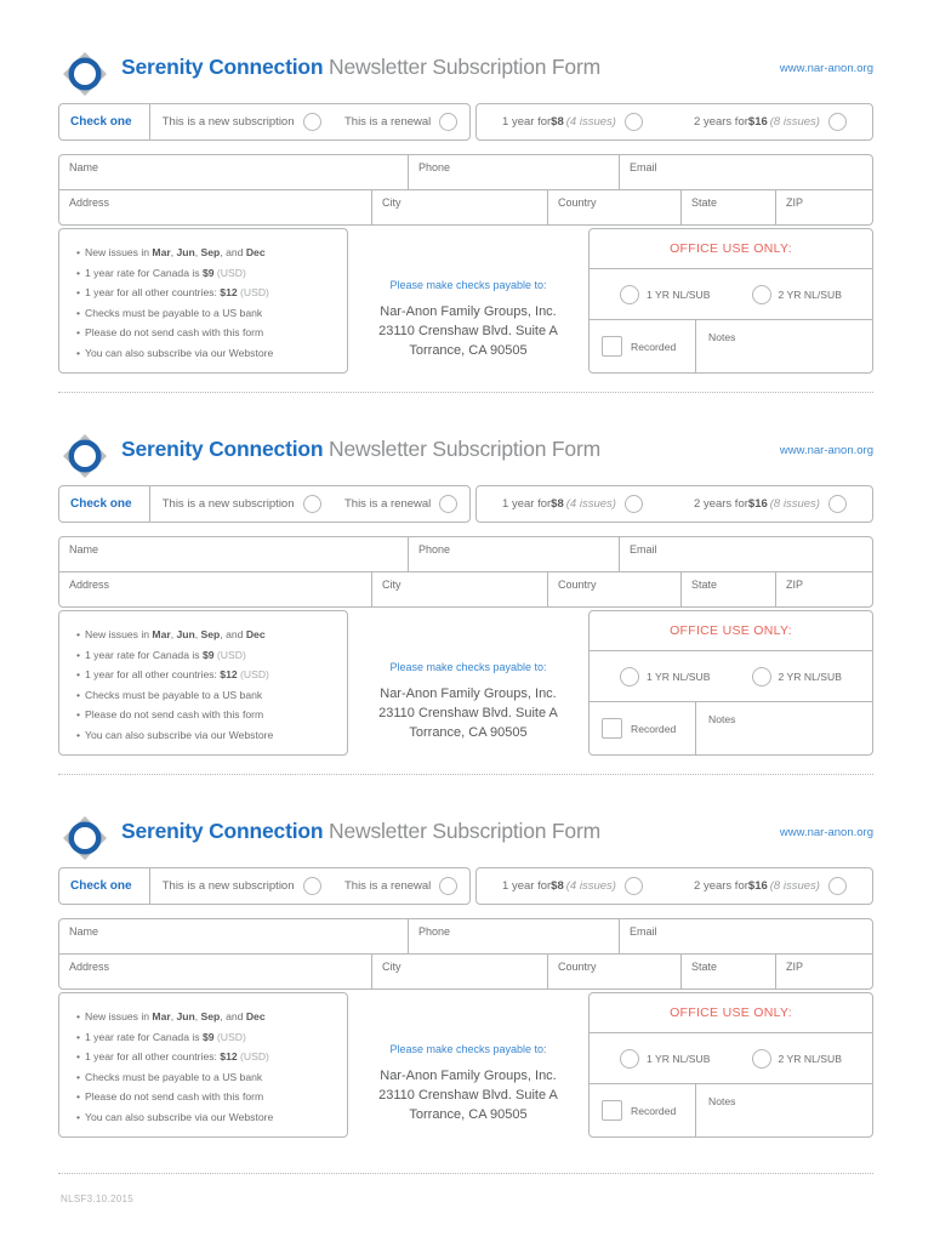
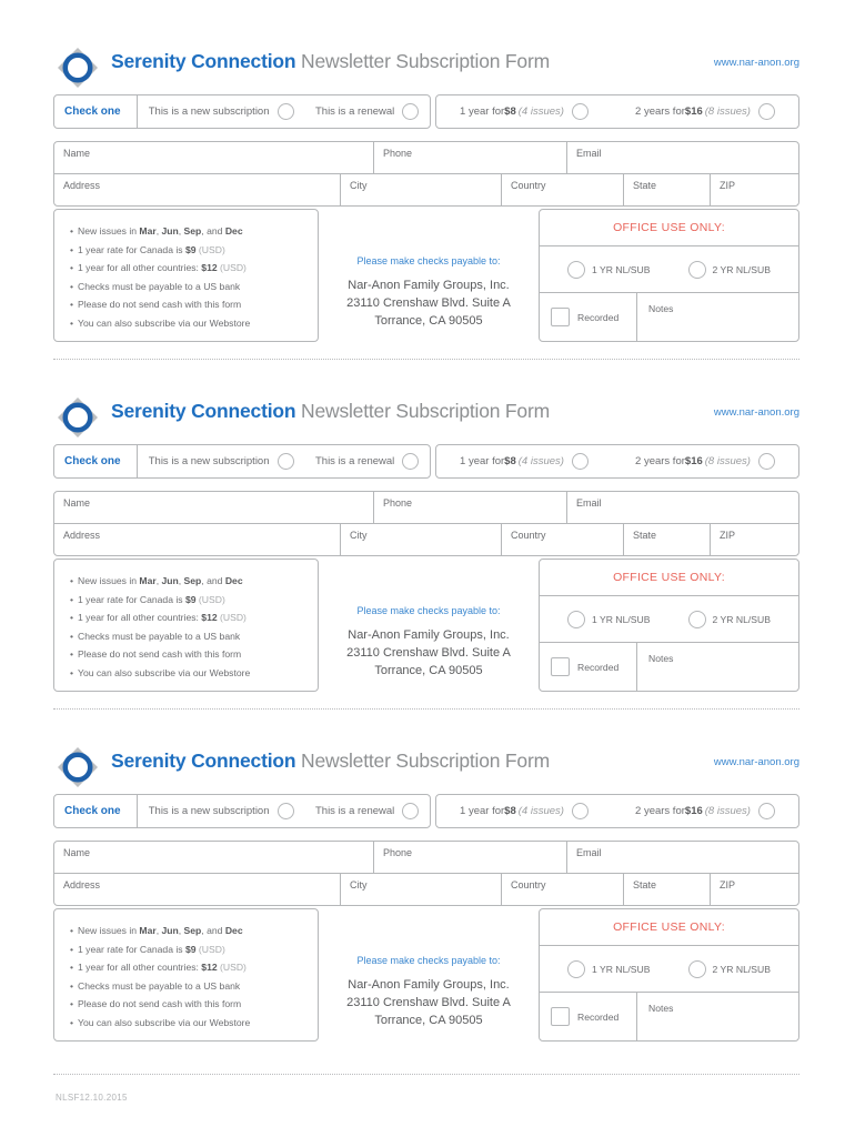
  Serenity Connection Newsletter Subscription Form
  www.nar-anon.org
  Check one
  This is a new subscription
  This is a renewal
  1 year for
  $8
  (4 issues)
  2 years for
  $16
  (8 issues)
  Name
  Phone
  Email
  Address
  City
  Country
  State
  ZIP
  New issues in Mar, Jun, Sep, and Dec
  1 year rate for Canada is $9 (USD)
  1 year for all other countries: $12 (USD)
  Checks must be payable to a US bank
  Please do not send cash with this form
  You can also subscribe via our Webstore
  Please make checks payable to:
  Nar-Anon Family Groups, Inc.
  23110 Crenshaw Blvd. Suite A
  Torrance, CA 90505
  OFFICE USE ONLY:
  1 YR NL/SUB
  2 YR NL/SUB
  Recorded
  Notes
  Serenity Connection Newsletter Subscription Form
  www.nar-anon.org
  Check one
  This is a new subscription
  This is a renewal
  1 year for
  $8
  (4 issues)
  2 years for
  $16
  (8 issues)
  Name
  Phone
  Email
  Address
  City
  Country
  State
  ZIP
  New issues in Mar, Jun, Sep, and Dec
  1 year rate for Canada is $9 (USD)
  1 year for all other countries: $12 (USD)
  Checks must be payable to a US bank
  Please do not send cash with this form
  You can also subscribe via our Webstore
  Please make checks payable to:
  Nar-Anon Family Groups, Inc.
  23110 Crenshaw Blvd. Suite A
  Torrance, CA 90505
  OFFICE USE ONLY:
  1 YR NL/SUB
  2 YR NL/SUB
  Recorded
  Notes
  Serenity Connection Newsletter Subscription Form
  www.nar-anon.org
  Check one
  This is a new subscription
  This is a renewal
  1 year for
  $8
  (4 issues)
  2 years for
  $16
  (8 issues)
  Name
  Phone
  Email
  Address
  City
  Country
  State
  ZIP
  New issues in Mar, Jun, Sep, and Dec
  1 year rate for Canada is $9 (USD)
  1 year for all other countries: $12 (USD)
  Checks must be payable to a US bank
  Please do not send cash with this form
  You can also subscribe via our Webstore
  Please make checks payable to:
  Nar-Anon Family Groups, Inc.
  23110 Crenshaw Blvd. Suite A
  Torrance, CA 90505
  OFFICE USE ONLY:
  1 YR NL/SUB
  2 YR NL/SUB
  Recorded
  Notes
- NLSF3.10.2015
+ NLSF12.10.2015
